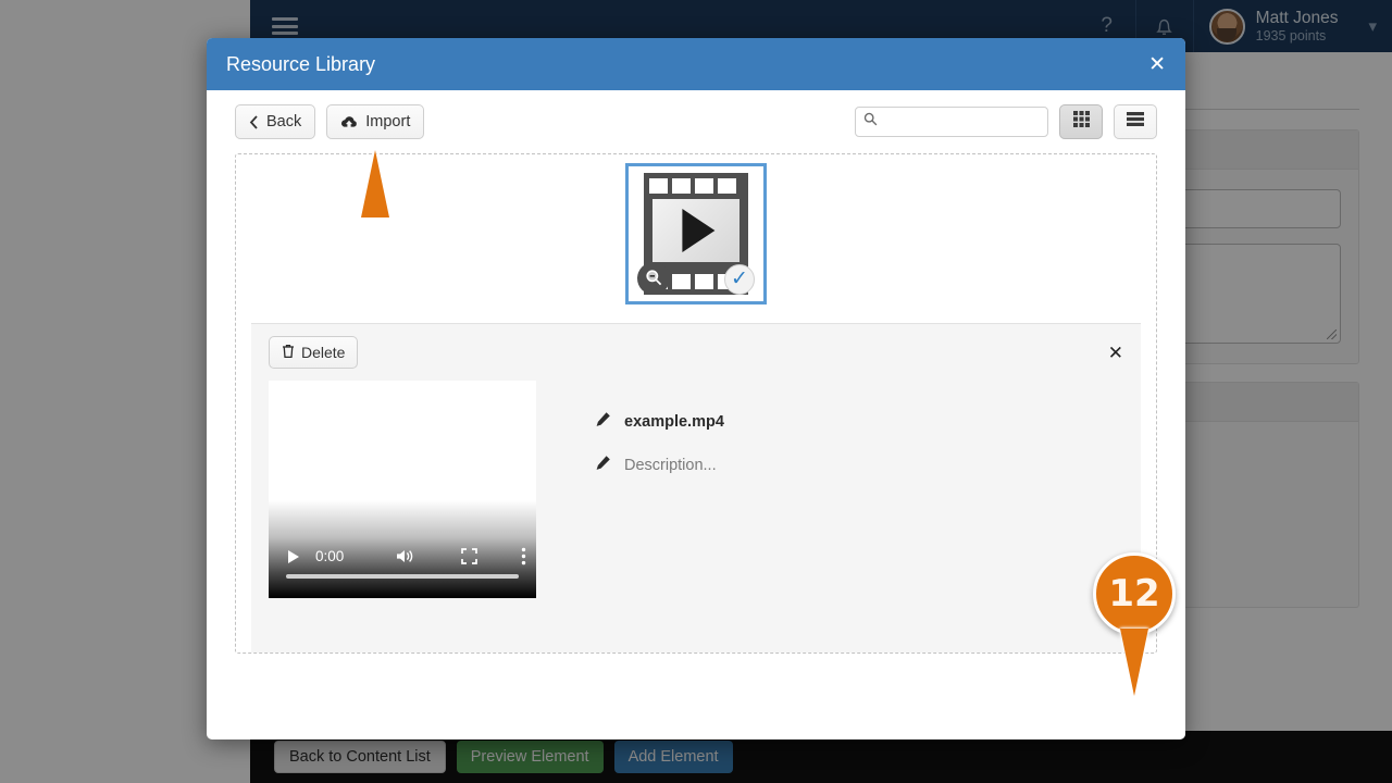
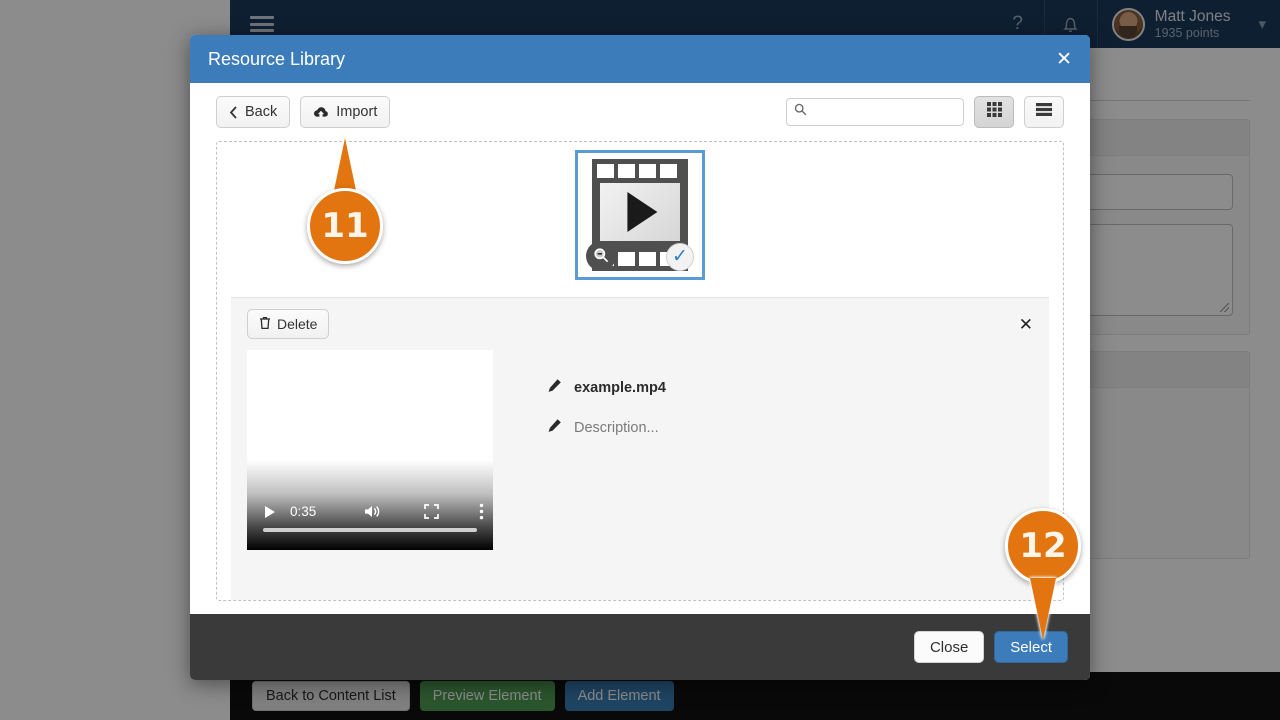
  ?
  Matt Jones
  1935 points
  ▾
  Back to Content List
  Preview Element
  Add Element
  Resource Library
  ✕
  Back
  Import
  ✓
  Delete
  ✕
- 0:00
+ 0:35
  example.mp4
  Description...
+ Close
+ Select
+ 11
  12
